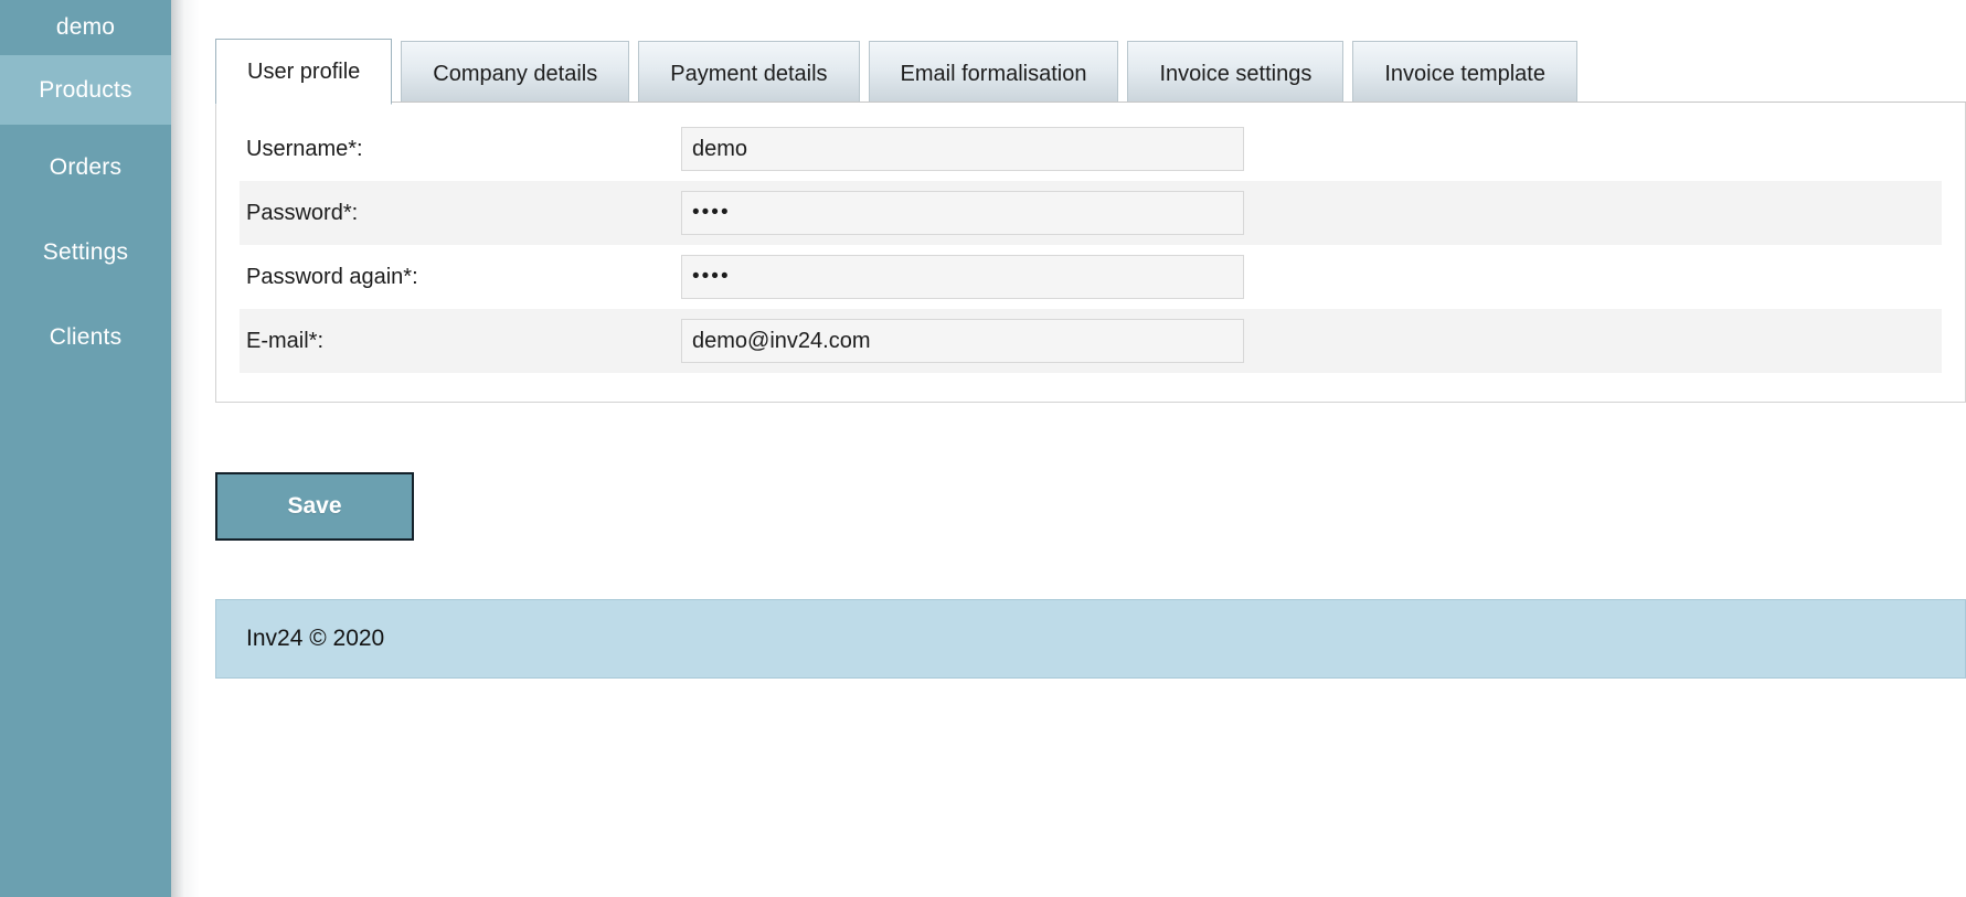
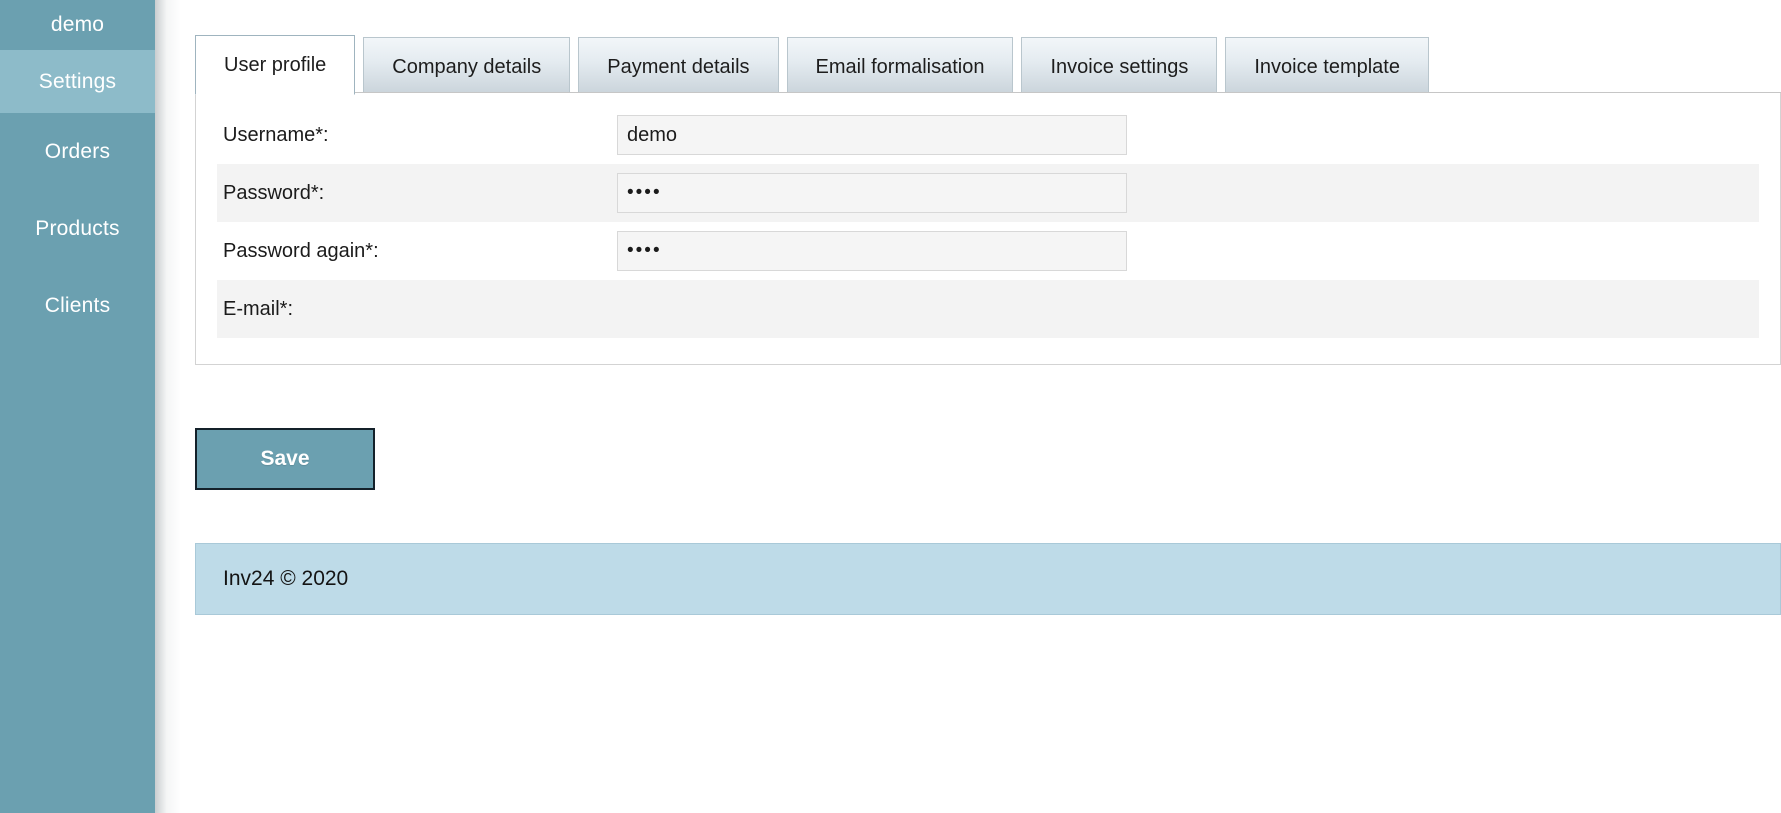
  demo
- Products
+ Settings
  Orders
- Settings
+ Products
  Clients
  User profile Company details Payment details Email formalisation Invoice settings Invoice template
  Username*:
  demo
  Password*:
  ••••
  Password again*:
  ••••
  E-mail*:
- demo@inv24.com
  Save
  Inv24 © 2020
